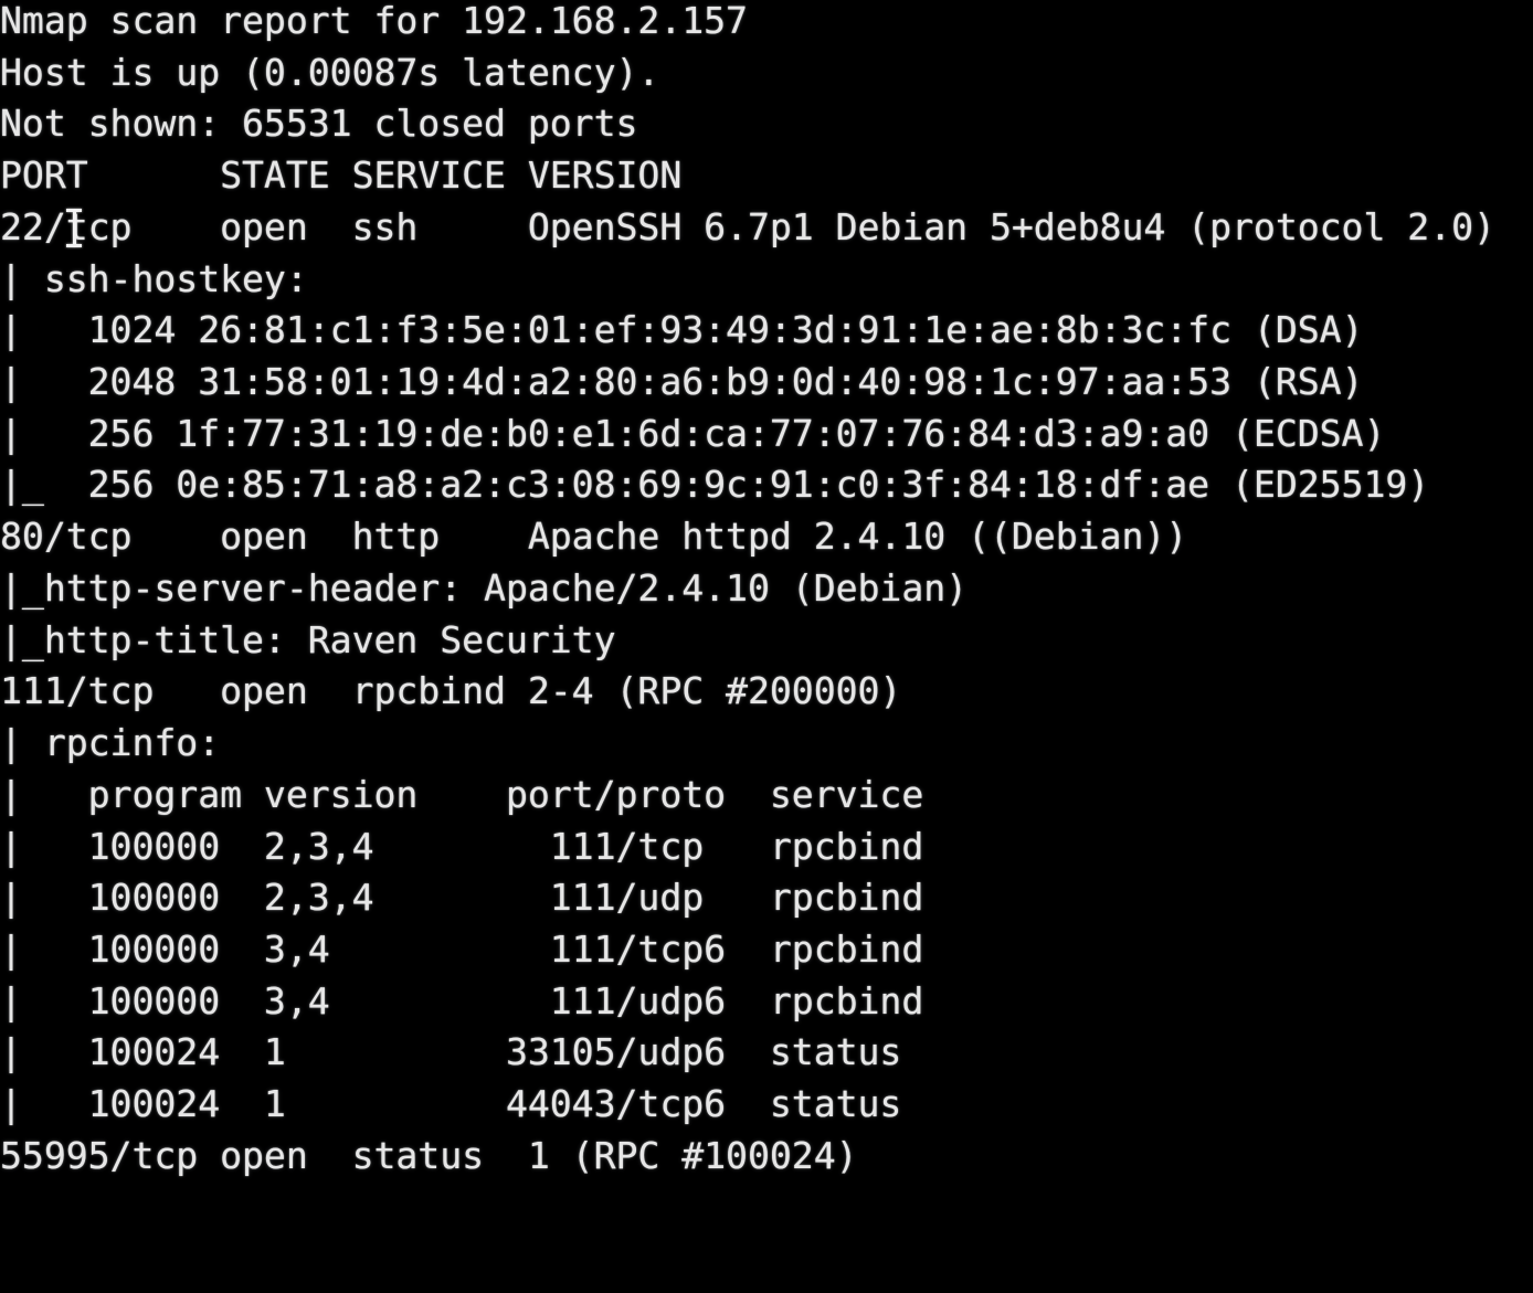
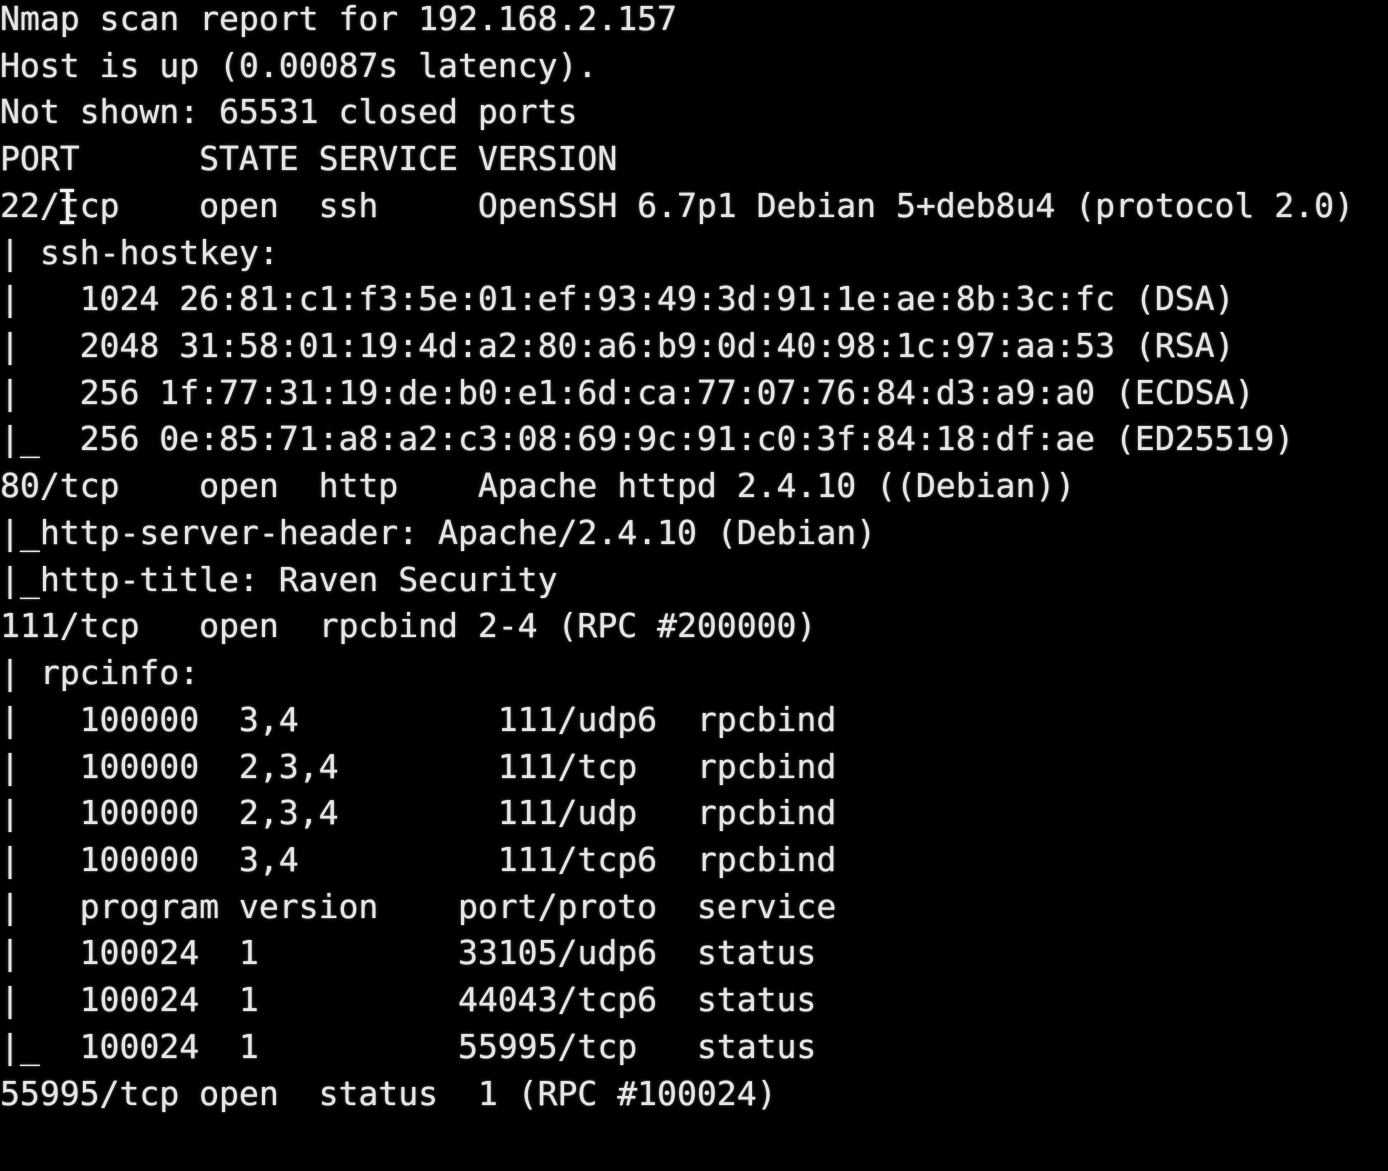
  Nmap scan report for 192.168.2.157
  Host is up (0.00087s latency).
  Not shown: 65531 closed ports
  PORT STATE SERVICE VERSION
  22/tcp open ssh OpenSSH 6.7p1 Debian 5+deb8u4 (protocol 2.0)
  | ssh-hostkey:
  | 1024 26:81:c1:f3:5e:01:ef:93:49:3d:91:1e:ae:8b:3c:fc (DSA)
  | 2048 31:58:01:19:4d:a2:80:a6:b9:0d:40:98:1c:97:aa:53 (RSA)
  | 256 1f:77:31:19:de:b0:e1:6d:ca:77:07:76:84:d3:a9:a0 (ECDSA)
  |_ 256 0e:85:71:a8:a2:c3:08:69:9c:91:c0:3f:84:18:df:ae (ED25519)
  80/tcp open http Apache httpd 2.4.10 ((Debian))
  |_http-server-header: Apache/2.4.10 (Debian)
  |_http-title: Raven Security
  111/tcp open rpcbind 2-4 (RPC #200000)
  | rpcinfo:
- | program version port/proto service
+ | 100000 3,4 111/udp6 rpcbind
  | 100000 2,3,4 111/tcp rpcbind
  | 100000 2,3,4 111/udp rpcbind
  | 100000 3,4 111/tcp6 rpcbind
- | 100000 3,4 111/udp6 rpcbind
+ | program version port/proto service
  | 100024 1 33105/udp6 status
  | 100024 1 44043/tcp6 status
+ |_ 100024 1 55995/tcp status
  55995/tcp open status 1 (RPC #100024)
